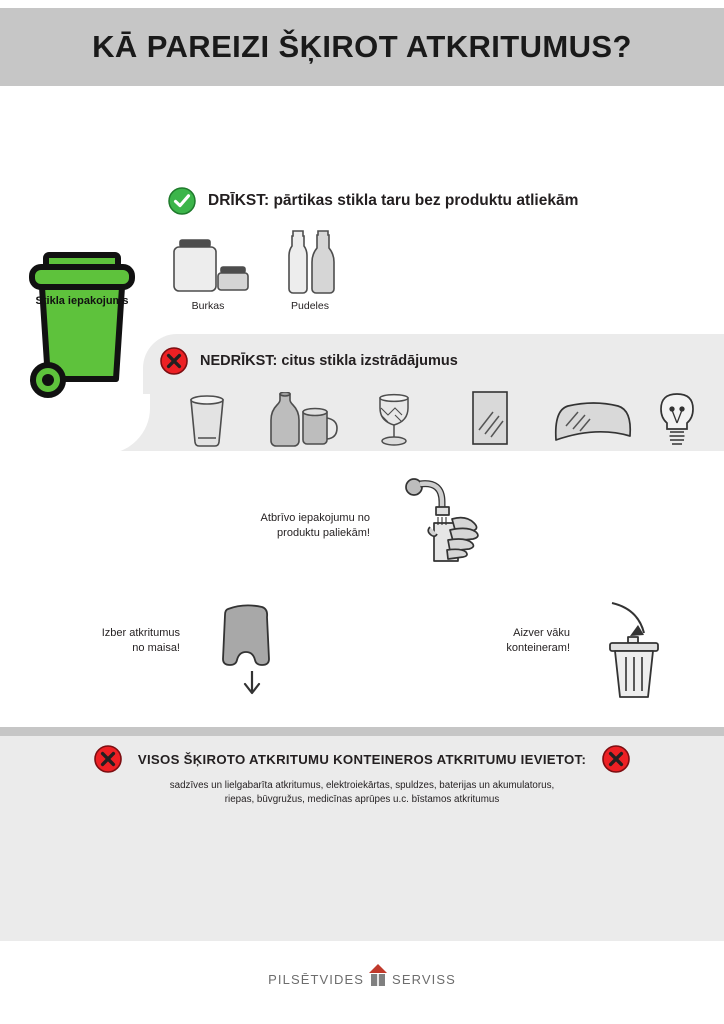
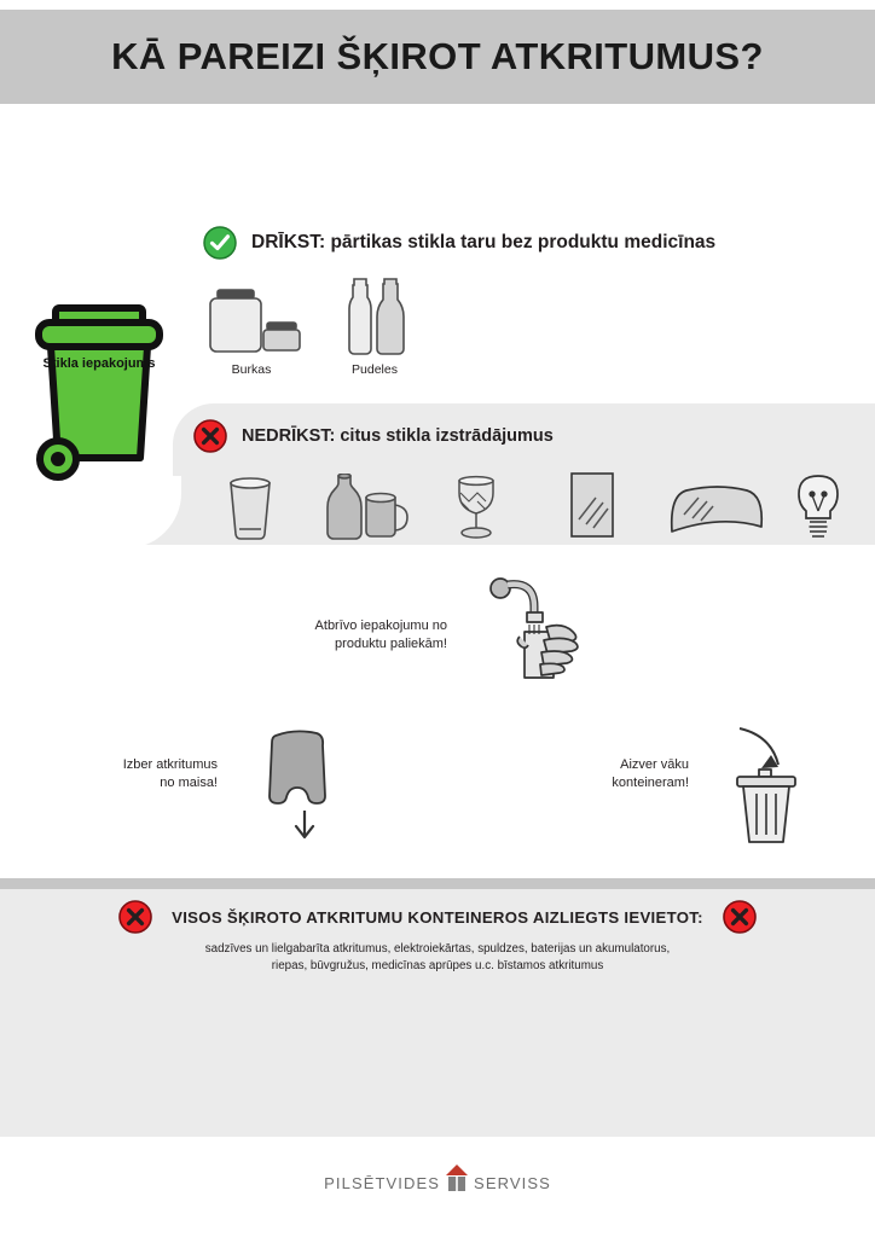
  KĀ PAREIZI ŠĶIROT ATKRITUMUS?
  Stikla iepakojums
- DRĪKST: pārtikas stikla taru bez produktu atliekām
+ DRĪKST: pārtikas stikla taru bez produktu medicīnas
  Burkas
  Pudeles
  NEDRĪKST: citus stikla izstrādājumus
  Atbrīvo iepakojumu no
  produktu paliekām!
  Izber atkritumus
  no maisa!
  Aizver vāku
  konteineram!
- VISOS ŠĶIROTO ATKRITUMU KONTEINEROS ATKRITUMU IEVIETOT:
+ VISOS ŠĶIROTO ATKRITUMU KONTEINEROS AIZLIEGTS IEVIETOT:
  sadzīves un lielgabarīta atkritumus, elektroiekārtas, spuldzes, baterijas un akumulatorus,
  riepas, būvgružus, medicīnas aprūpes u.c. bīstamos atkritumus
  PILSĒTVIDES
  SERVISS
